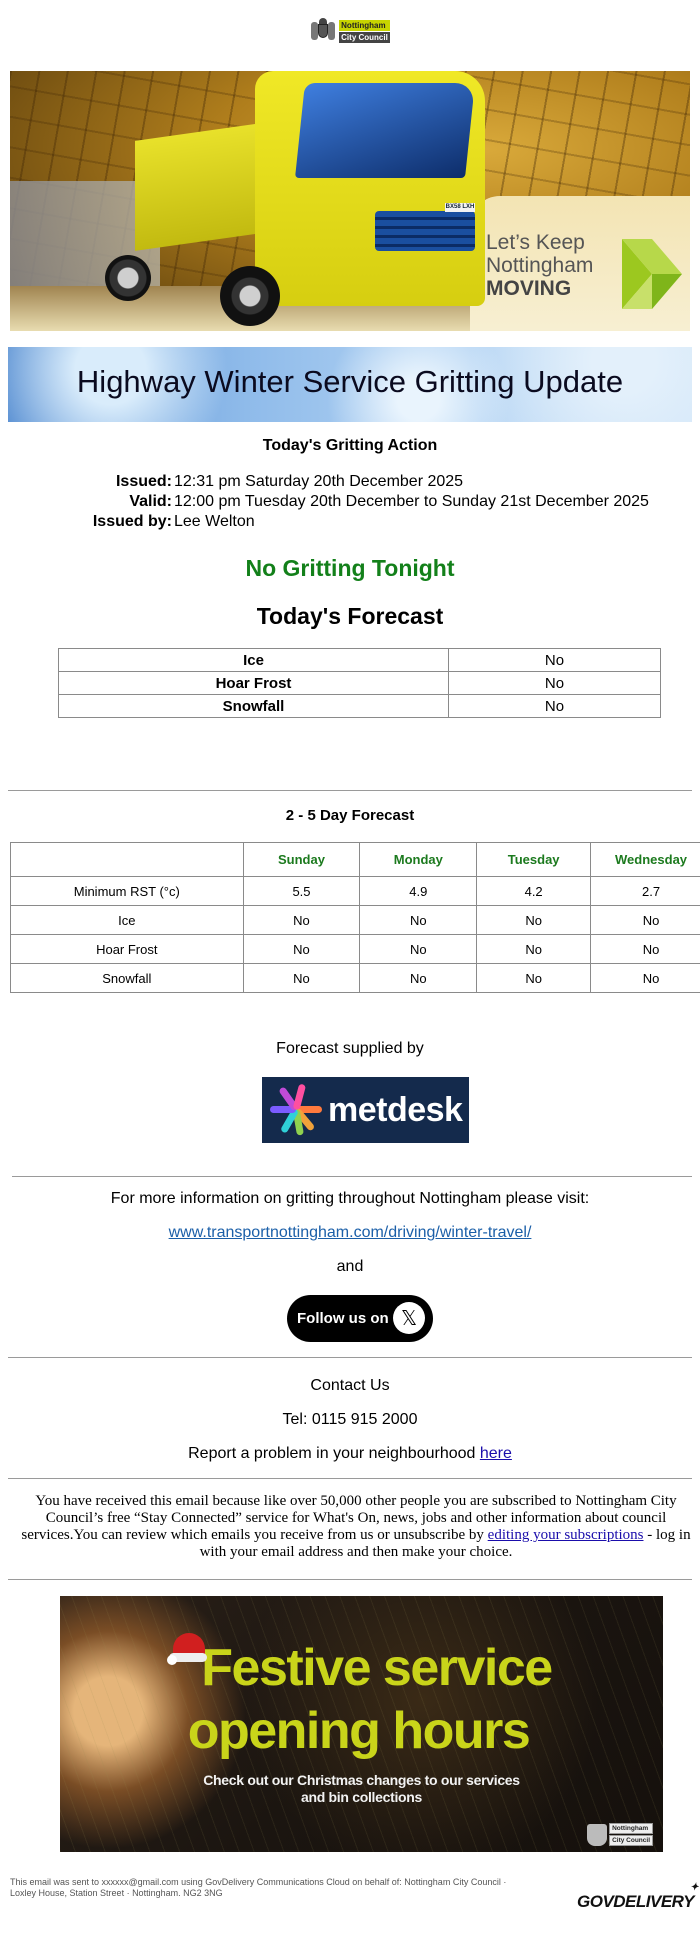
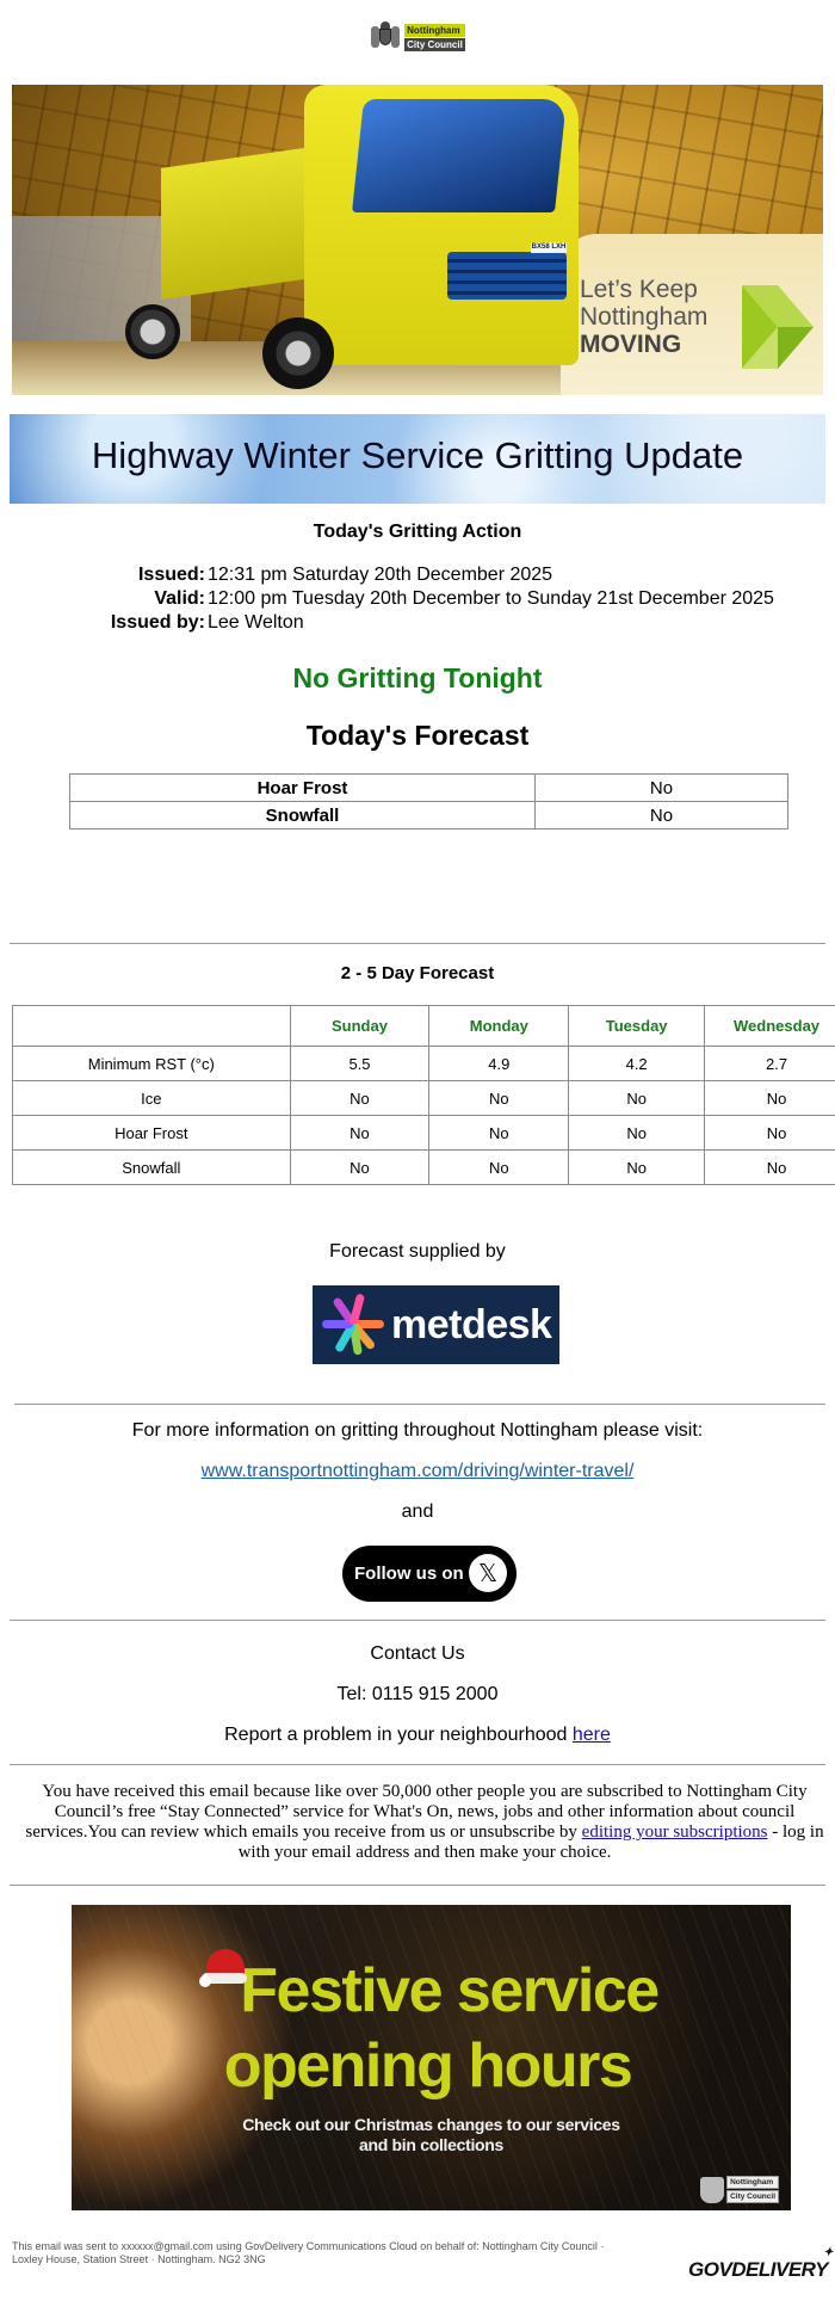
  Nottingham
  City Council
  Let’s Keep
  Nottingham
  MOVING
  Highway Winter Service Gritting Update
  Today's Gritting Action
  Issued:
  12:31 pm Saturday 20th December 2025
  Valid:
  12:00 pm Tuesday 20th December to Sunday 21st December 2025
  Issued by:
  Lee Welton
  No Gritting Tonight
  Today's Forecast
- Ice	No
  Hoar Frost	No
  Snowfall	No
  2 - 5 Day Forecast
  	Sunday	Monday	Tuesday	Wednesday
  Minimum RST (°c)	5.5	4.9	4.2	2.7
  Ice	No	No	No	No
  Hoar Frost	No	No	No	No
  Snowfall	No	No	No	No
  Forecast supplied by
  metdesk
  For more information on gritting throughout Nottingham please visit:
  www.transportnottingham.com/driving/winter-travel/
  and
  Follow us on
  𝕏
  Contact Us
  Tel: 0115 915 2000
  Report a problem in your neighbourhood here
  You have received this email because like over 50,000 other people you are subscribed to Nottingham City Council’s free “Stay Connected” service for What's On, news, jobs and other information about council services.You can review which emails you receive from us or unsubscribe by editing your subscriptions - log in with your email address and then make your choice.
  Festive service
  opening hours
  Check out our Christmas changes to our services
  and bin collections
  This email was sent to xxxxxx@gmail.com using GovDelivery Communications Cloud on behalf of: Nottingham City Council ·
  Loxley House, Station Street · Nottingham. NG2 3NG
  GOVDELIVERY
  ✦
